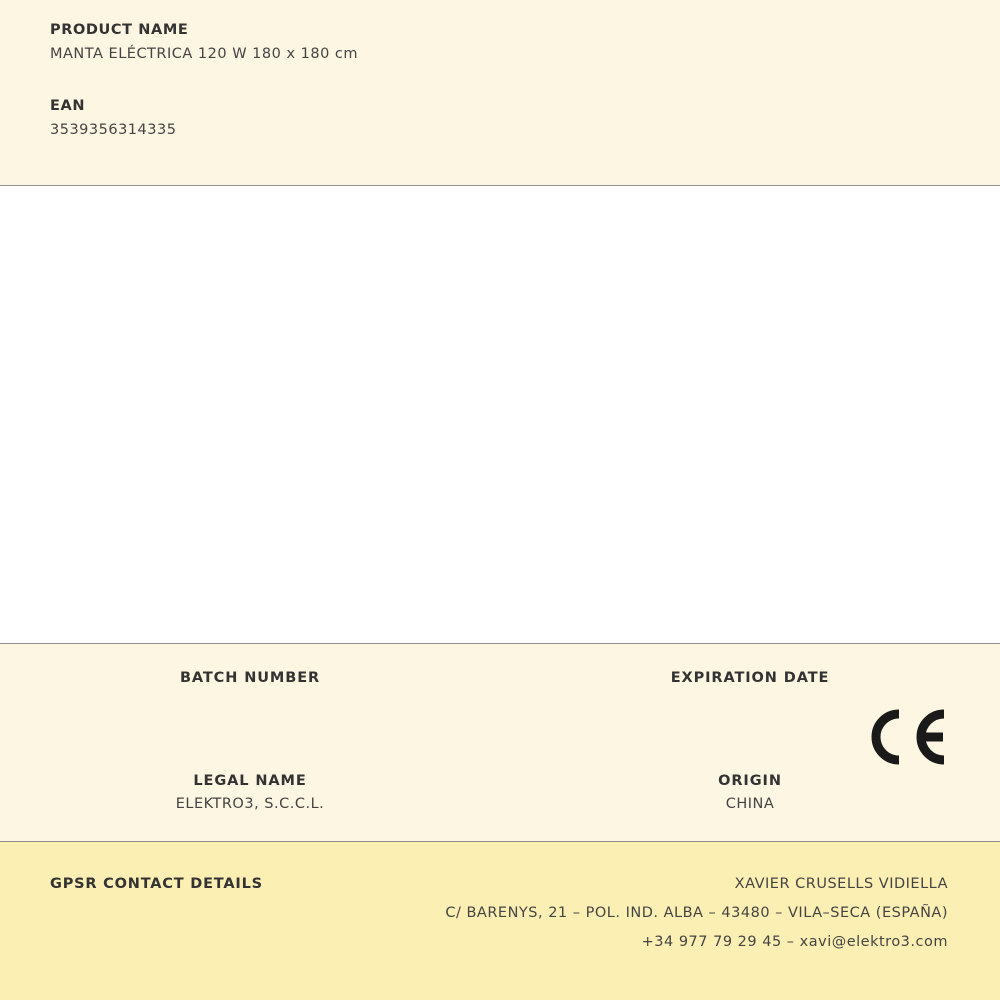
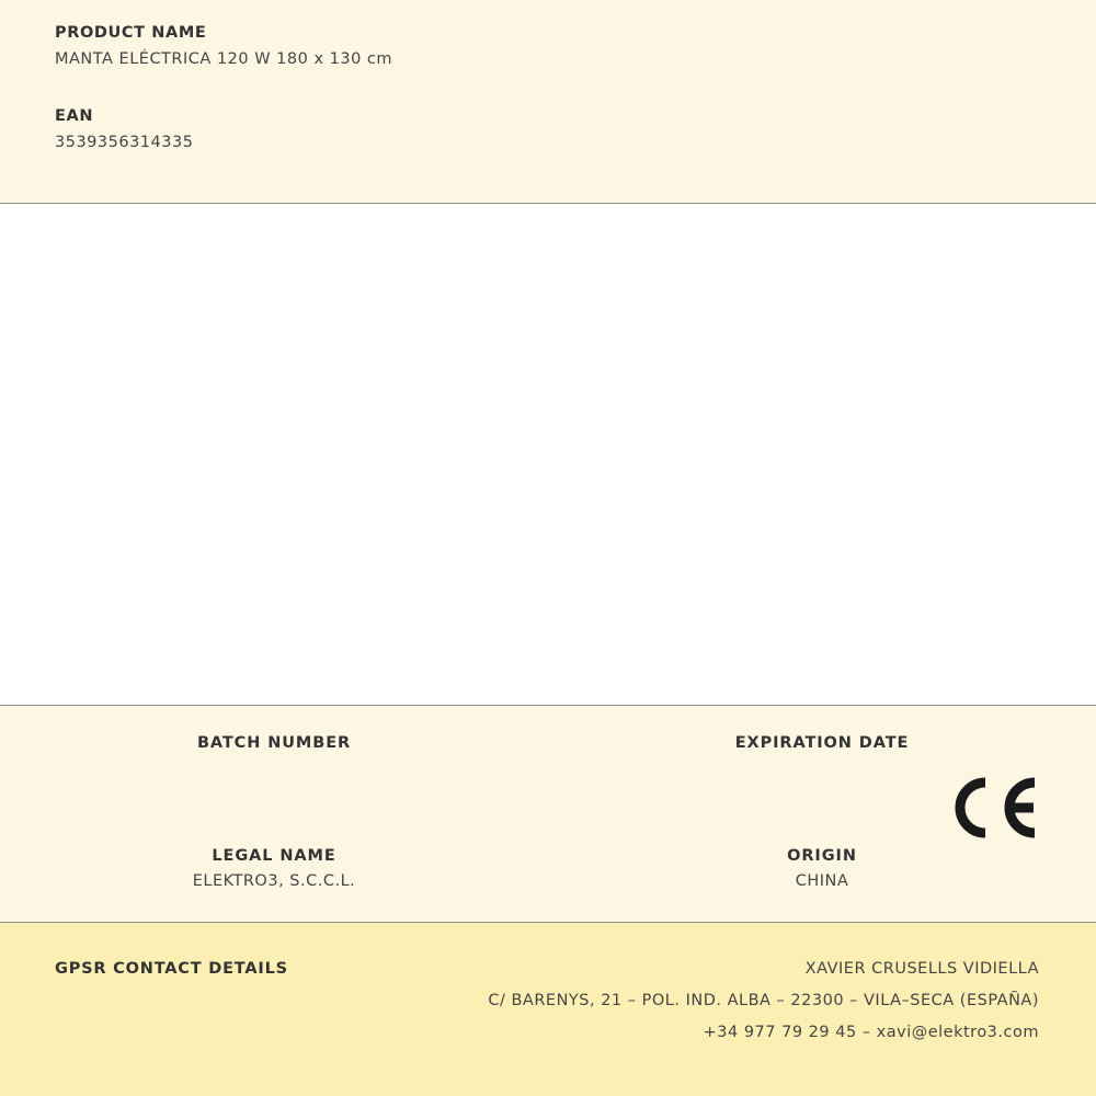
  PRODUCT NAME
- MANTA ELÉCTRICA 120 W 180 x 180 cm
+ MANTA ELÉCTRICA 120 W 180 x 130 cm
  EAN
  3539356314335
  BATCH NUMBER
  EXPIRATION DATE
  LEGAL NAME
  ELEKTRO3, S.C.C.L.
  ORIGIN
  CHINA
  GPSR CONTACT DETAILS
  XAVIER CRUSELLS VIDIELLA
- C/ BARENYS, 21 – POL. IND. ALBA – 43480 – VILA–SECA (ESPAÑA)
+ C/ BARENYS, 21 – POL. IND. ALBA – 22300 – VILA–SECA (ESPAÑA)
  +34 977 79 29 45 – xavi@elektro3.com
